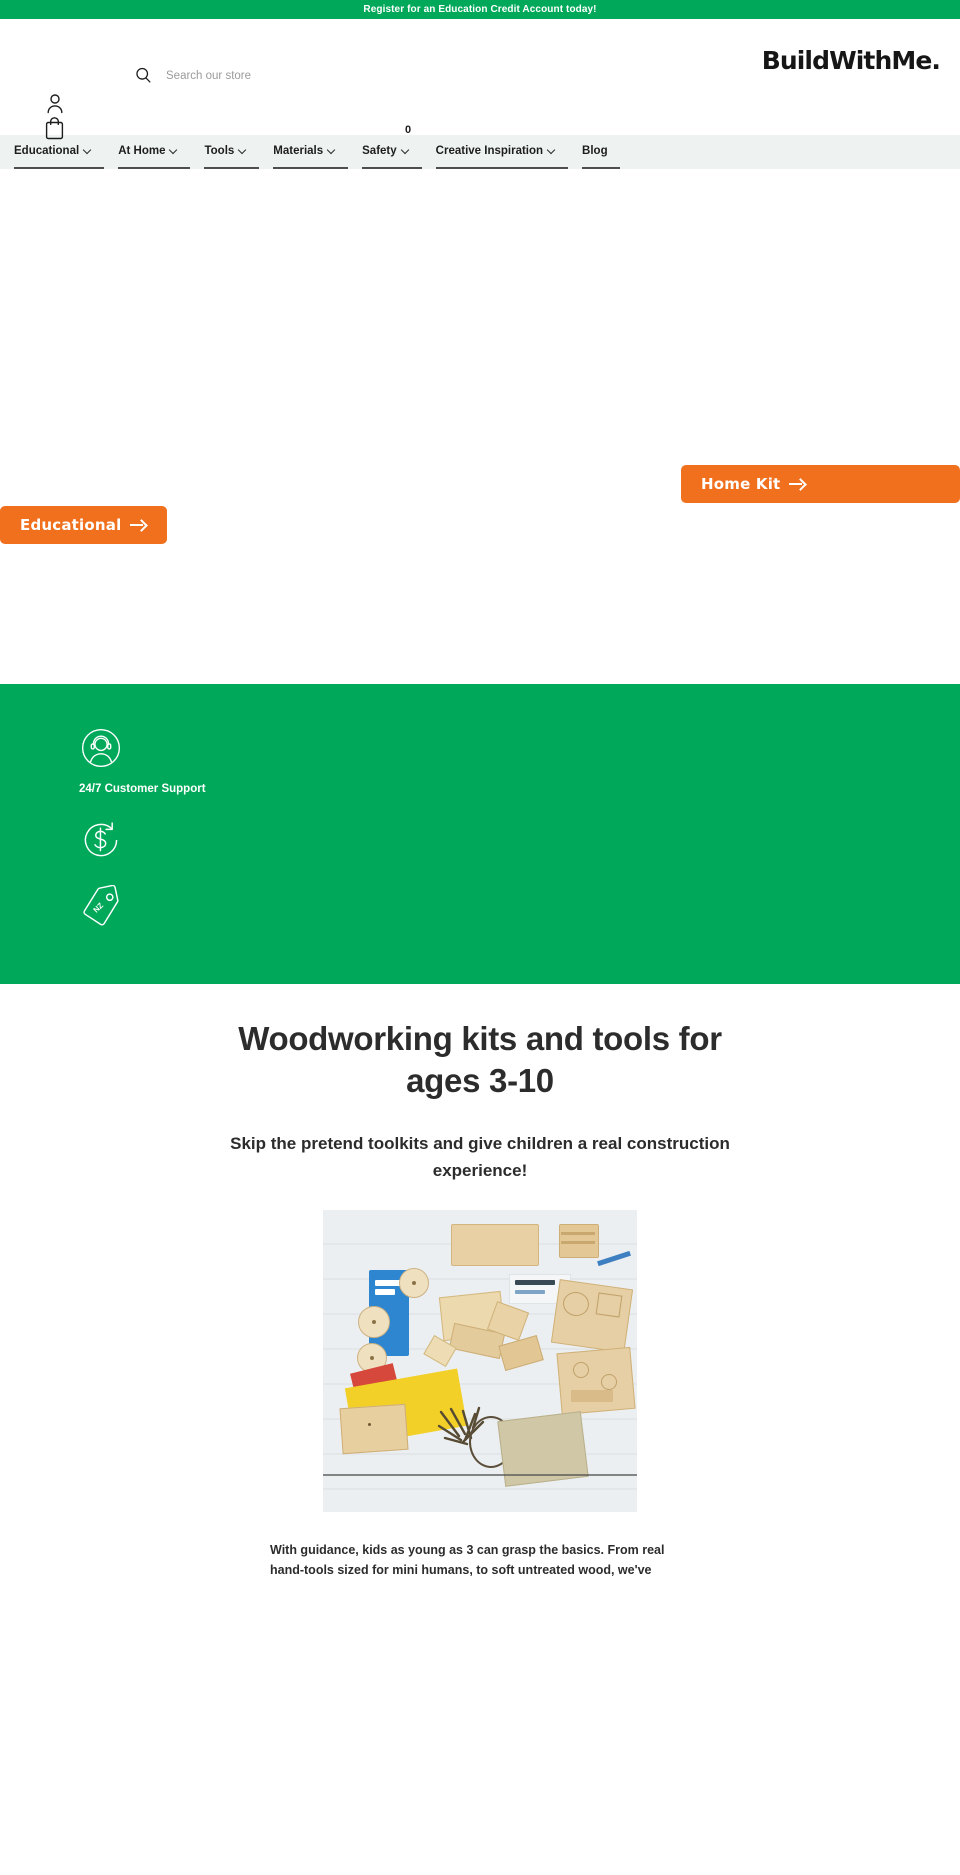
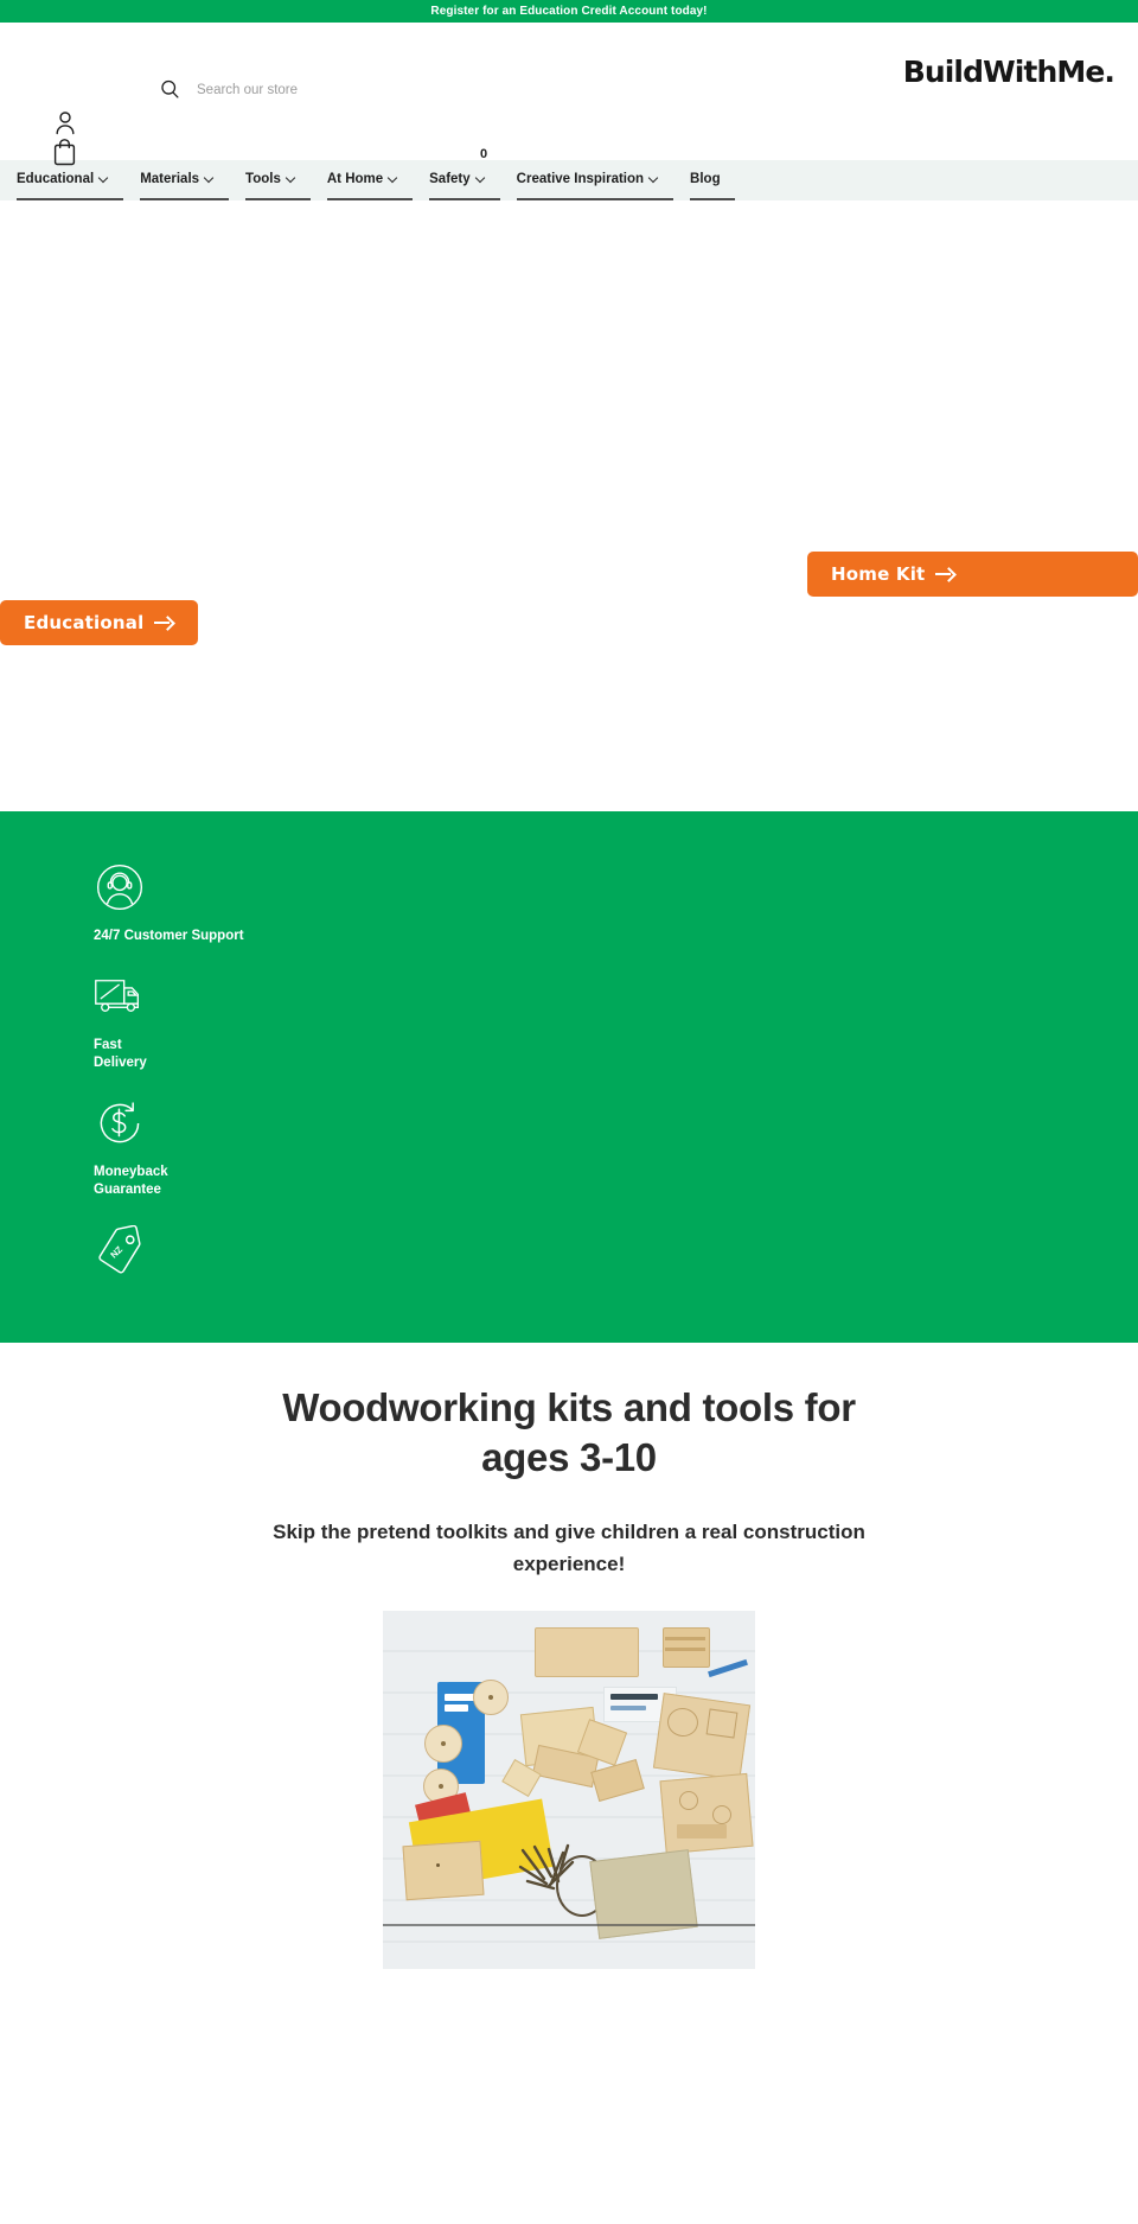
  Register for an Education Credit Account today!
  BuildWithMe.
  Search our store
  0
  Educational
- At Home
+ Materials
  Tools
- Materials
+ At Home
  Safety
  Creative Inspiration
  Blog
  Home Kit
  Educational
  24/7 Customer Support
+ Fast
+ Delivery
+ Moneyback
+ Guarantee
  Woodworking kits and tools for ages 3-10
  Skip the pretend toolkits and give children a real construction experience!
- With guidance, kids as young as 3 can grasp the basics. From real hand-tools sized for mini humans, to soft untreated wood, we've
